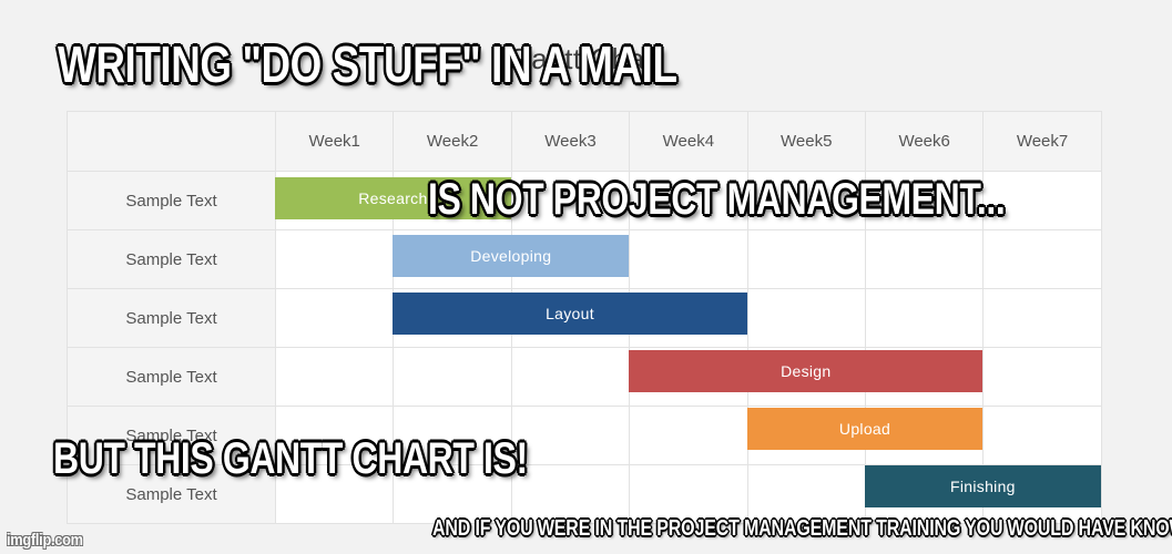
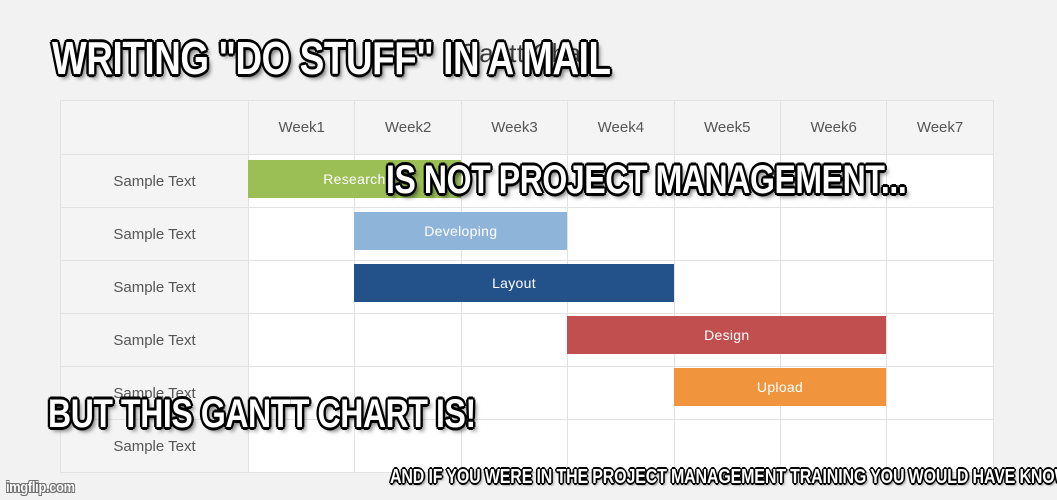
  Gantt Chart
  	Week1	Week2	Week3	Week4	Week5	Week6	Week7
  Sample Text
  Sample Text
  Sample Text
  Sample Text
  Sample Text
  Sample Text
  Research
  Developing
  Layout
  Design
  Upload
- Finishing
  WRITING "DO STUFF" IN A MAIL
  IS NOT PROJECT MANAGEMENT...
  BUT THIS GANTT CHART IS!
  AND IF YOU WERE IN THE PROJECT MANAGEMENT TRAINING YOU WOULD HAVE KNO
  imgflip.com
